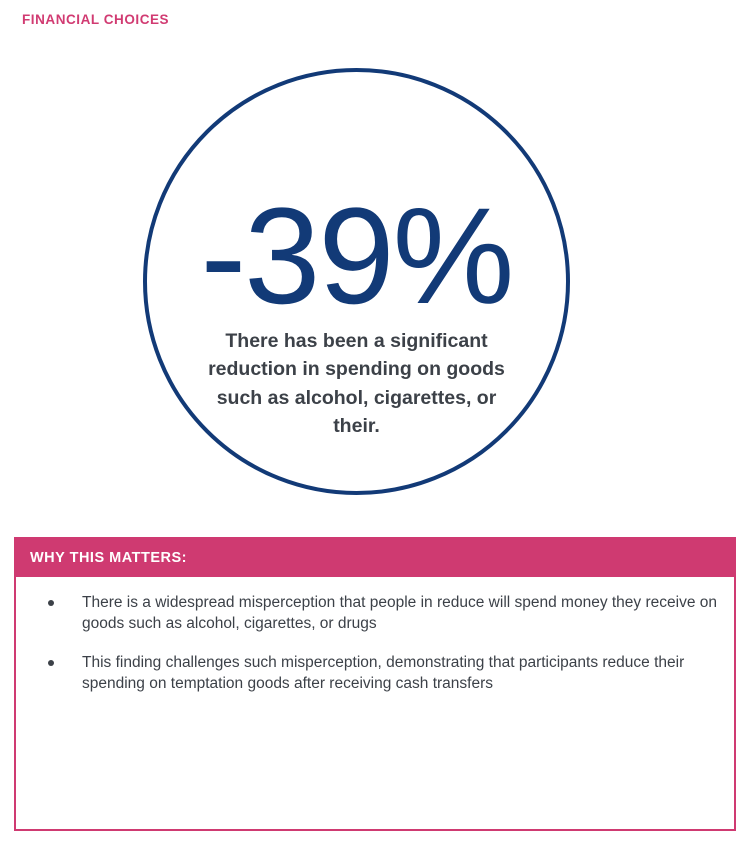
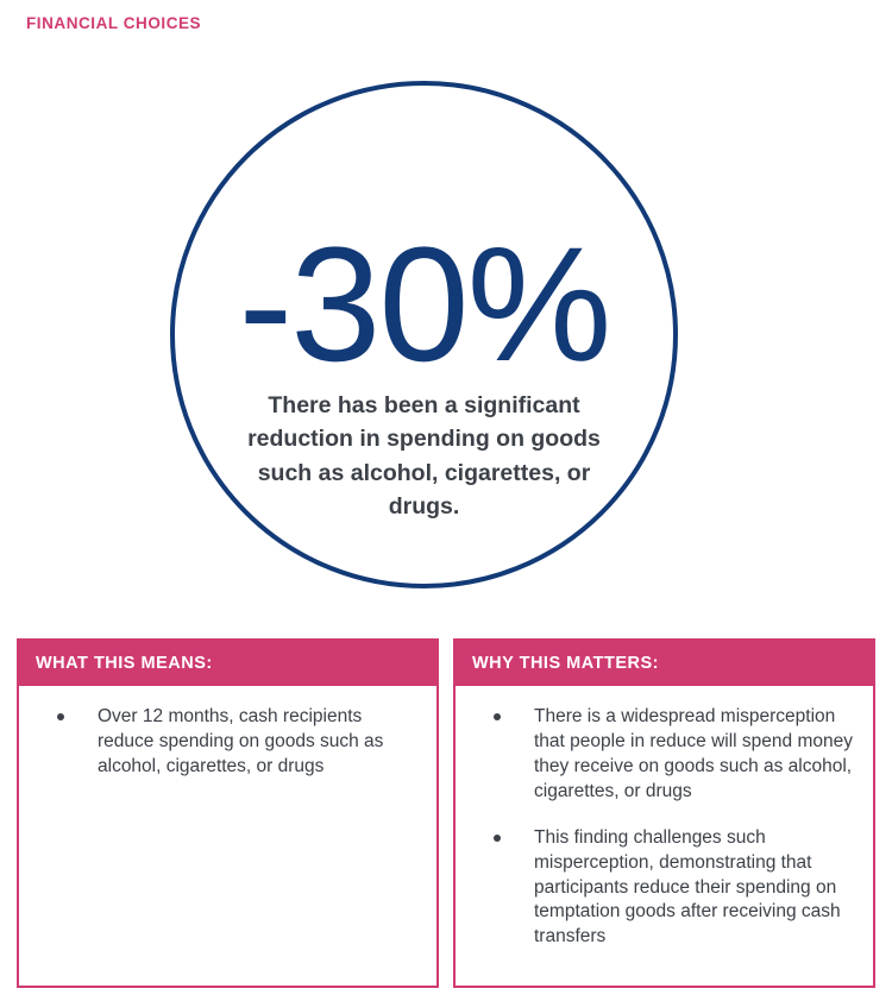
  FINANCIAL CHOICES
- -39%
+ -30%
- There has been a significant reduction in spending on goods such as alcohol, cigarettes, or their.
+ There has been a significant reduction in spending on goods such as alcohol, cigarettes, or drugs.
+ WHAT THIS MEANS:
+ Over 12 months, cash recipients reduce spending on goods such as alcohol, cigarettes, or drugs
  WHY THIS MATTERS:
  There is a widespread misperception that people in reduce will spend money they receive on goods such as alcohol, cigarettes, or drugs
  This finding challenges such misperception, demonstrating that participants reduce their spending on temptation goods after receiving cash transfers
